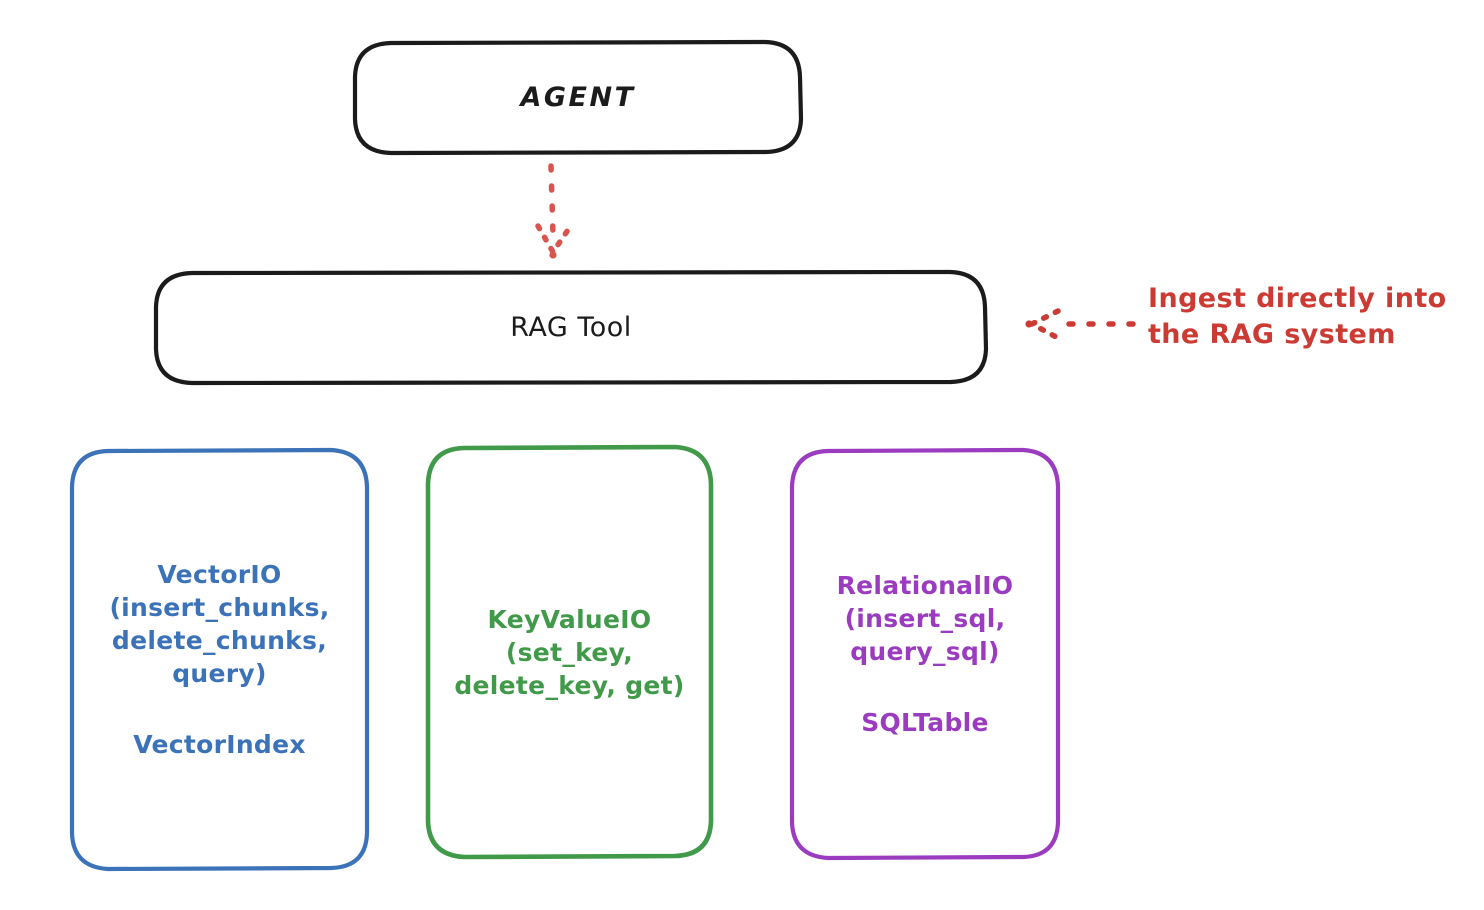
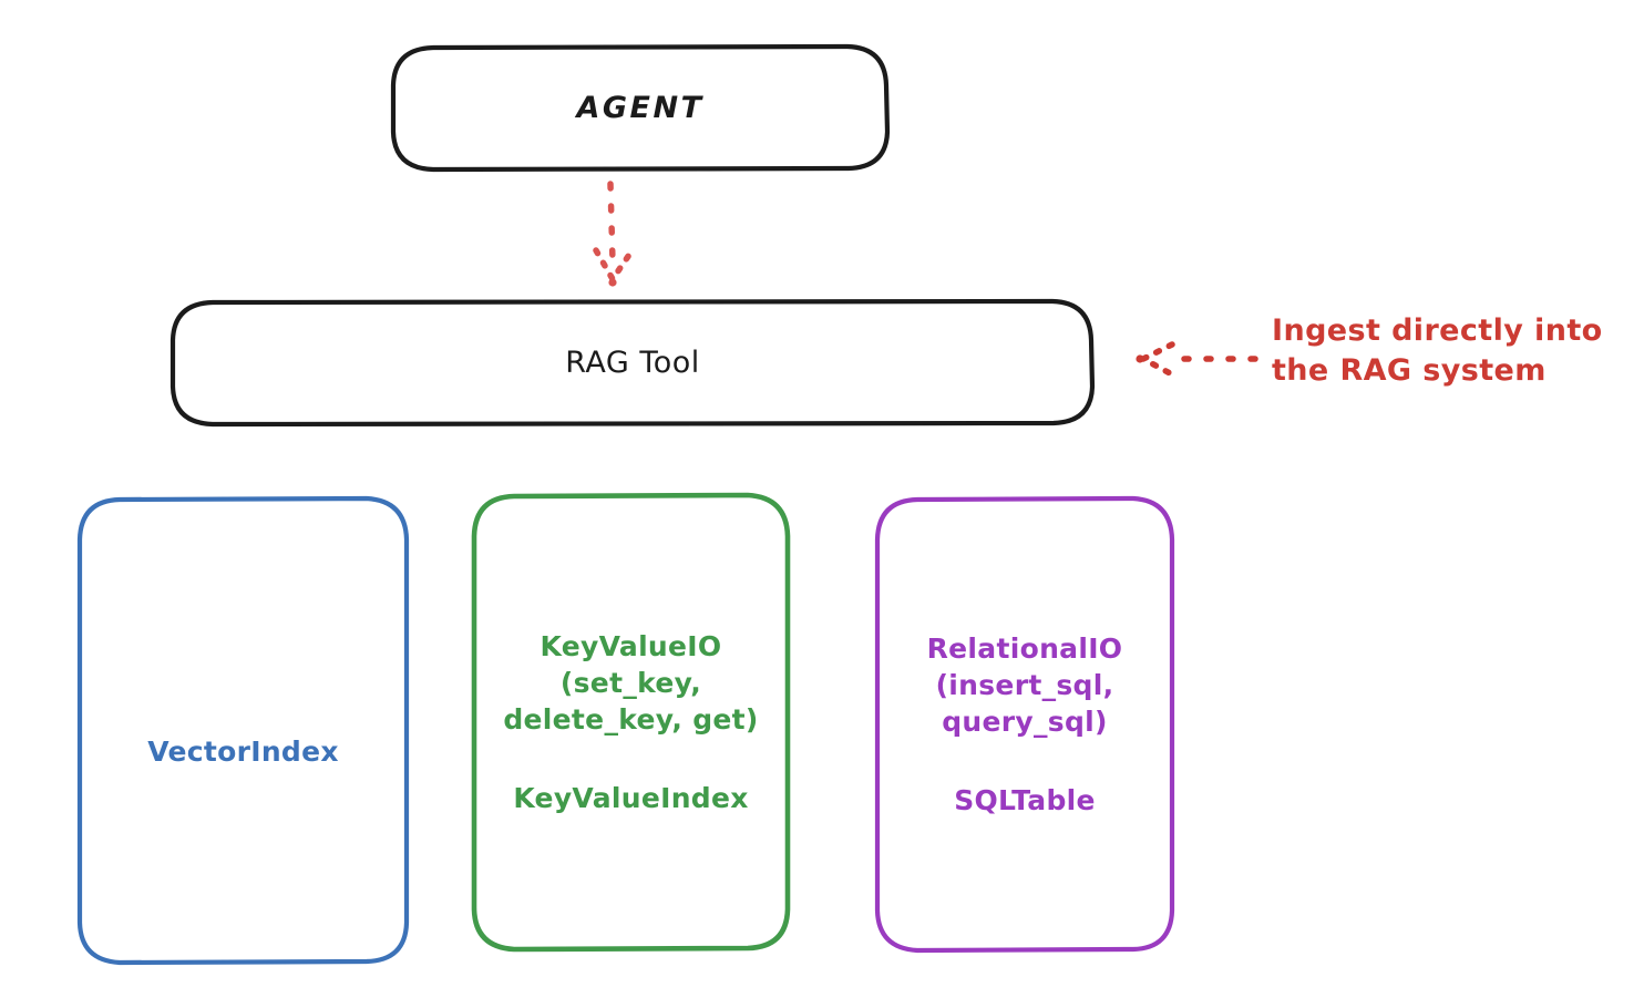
  AGENT
  RAG Tool
- VectorIO
- (insert_chunks,
- delete_chunks,
- query)
  VectorIndex
  KeyValueIO
  (set_key,
  delete_key, get)
+ KeyValueIndex
  RelationalIO
  (insert_sql,
  query_sql)
  SQLTable
  Ingest directly into
  the RAG system
